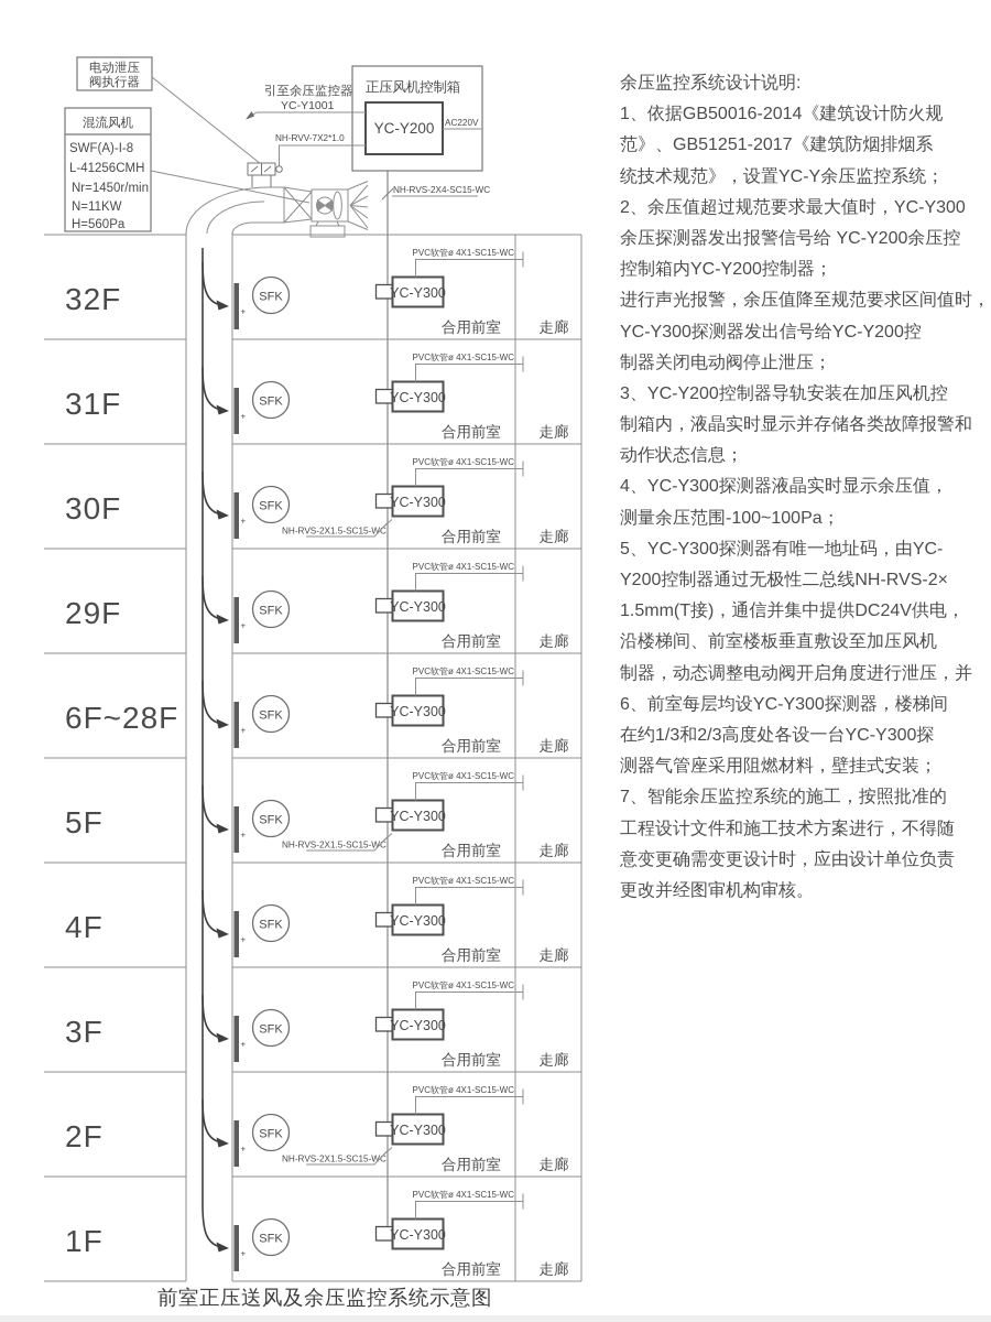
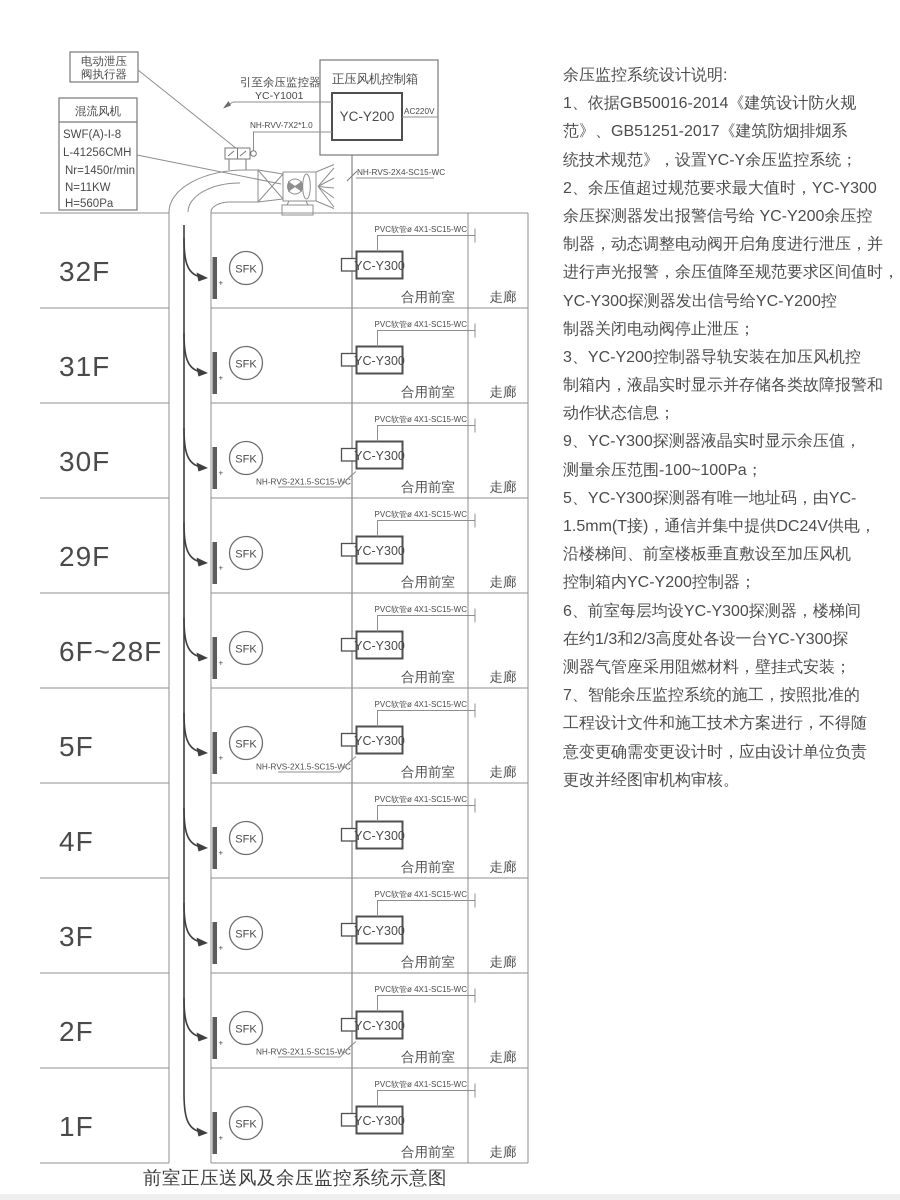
  NH-RVS-2X4-SC15-WC
  电动泄压
  阀执行器
  混流风机
  SWF(A)-I-8
  L-41256CMH
  Nr=1450r/min
  N=11KW
  H=560Pa
  正压风机控制箱
  YC-Y200
  AC220V
  引至余压监控器
  YC-Y1001
  NH-RVV-7X2*1.0
  32F
  +
  SFK
  YC-Y300
  PVC软管ø 4X1-SC15-WC
  合用前室
  走廊
  31F
  +
  SFK
  YC-Y300
  PVC软管ø 4X1-SC15-WC
  合用前室
  走廊
  30F
  +
  SFK
  YC-Y300
  PVC软管ø 4X1-SC15-WC
  合用前室
  走廊
  NH-RVS-2X1.5-SC15-WC
  29F
  +
  SFK
  YC-Y300
  PVC软管ø 4X1-SC15-WC
  合用前室
  走廊
  6F~28F
  +
  SFK
  YC-Y300
  PVC软管ø 4X1-SC15-WC
  合用前室
  走廊
  5F
  +
  SFK
  YC-Y300
  PVC软管ø 4X1-SC15-WC
  合用前室
  走廊
  NH-RVS-2X1.5-SC15-WC
  4F
  +
  SFK
  YC-Y300
  PVC软管ø 4X1-SC15-WC
  合用前室
  走廊
  3F
  +
  SFK
  YC-Y300
  PVC软管ø 4X1-SC15-WC
  合用前室
  走廊
  2F
  +
  SFK
  YC-Y300
  PVC软管ø 4X1-SC15-WC
  合用前室
  走廊
  NH-RVS-2X1.5-SC15-WC
  1F
  +
  SFK
  YC-Y300
  PVC软管ø 4X1-SC15-WC
  合用前室
  走廊
  余压监控系统设计说明:
  1、依据GB50016-2014《建筑设计防火规
  范》、GB51251-2017《建筑防烟排烟系
  统技术规范》，设置YC-Y余压监控系统；
  2、余压值超过规范要求最大值时，YC-Y300
  余压探测器发出报警信号给 YC-Y200余压控
- 控制箱内YC-Y200控制器；
+ 制器，动态调整电动阀开启角度进行泄压，并
  进行声光报警，余压值降至规范要求区间值时，
  YC-Y300探测器发出信号给YC-Y200控
  制器关闭电动阀停止泄压；
  3、YC-Y200控制器导轨安装在加压风机控
  制箱内，液晶实时显示并存储各类故障报警和
  动作状态信息；
- 4、YC-Y300探测器液晶实时显示余压值，
+ 9、YC-Y300探测器液晶实时显示余压值，
  测量余压范围-100~100Pa；
  5、YC-Y300探测器有唯一地址码，由YC-
- Y200控制器通过无极性二总线NH-RVS-2×
  1.5mm(T接)，通信并集中提供DC24V供电，
  沿楼梯间、前室楼板垂直敷设至加压风机
- 制器，动态调整电动阀开启角度进行泄压，并
+ 控制箱内YC-Y200控制器；
  6、前室每层均设YC-Y300探测器，楼梯间
  在约1/3和2/3高度处各设一台YC-Y300探
  测器气管座采用阻燃材料，壁挂式安装；
  7、智能余压监控系统的施工，按照批准的
  工程设计文件和施工技术方案进行，不得随
  意变更确需变更设计时，应由设计单位负责
  更改并经图审机构审核。
  前室正压送风及余压监控系统示意图
